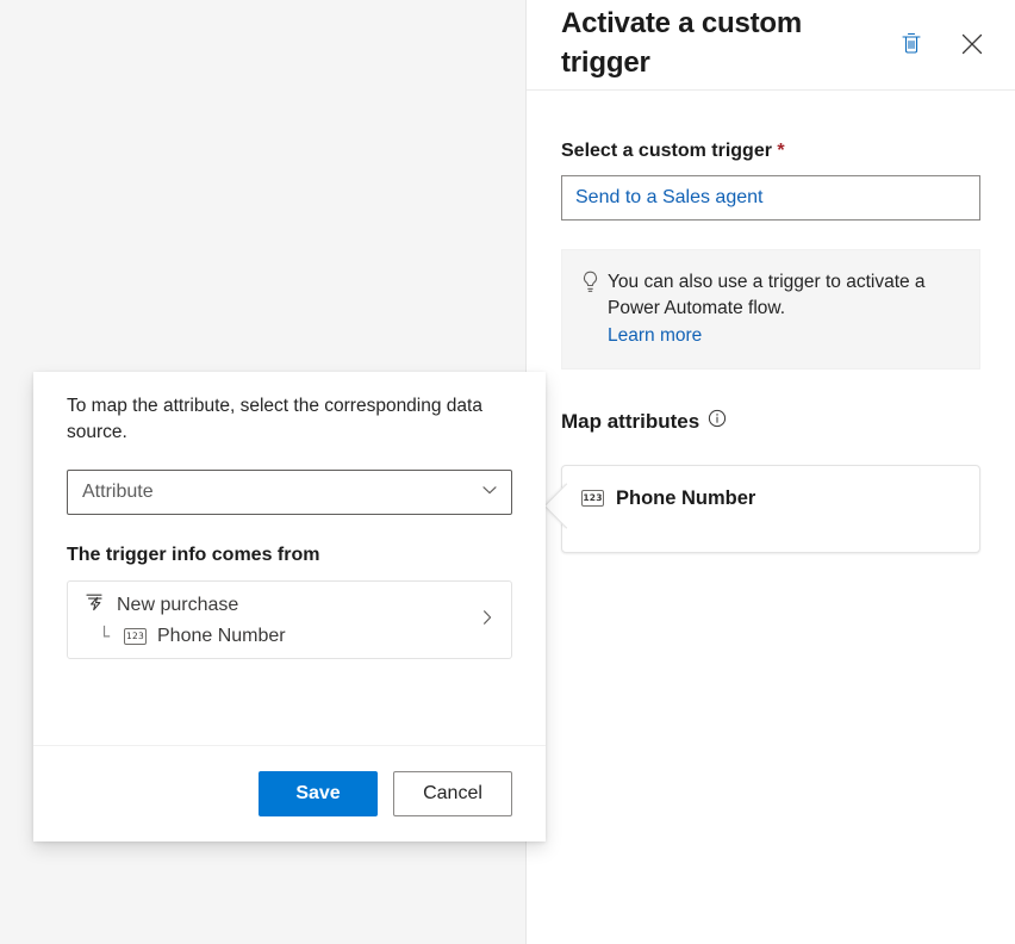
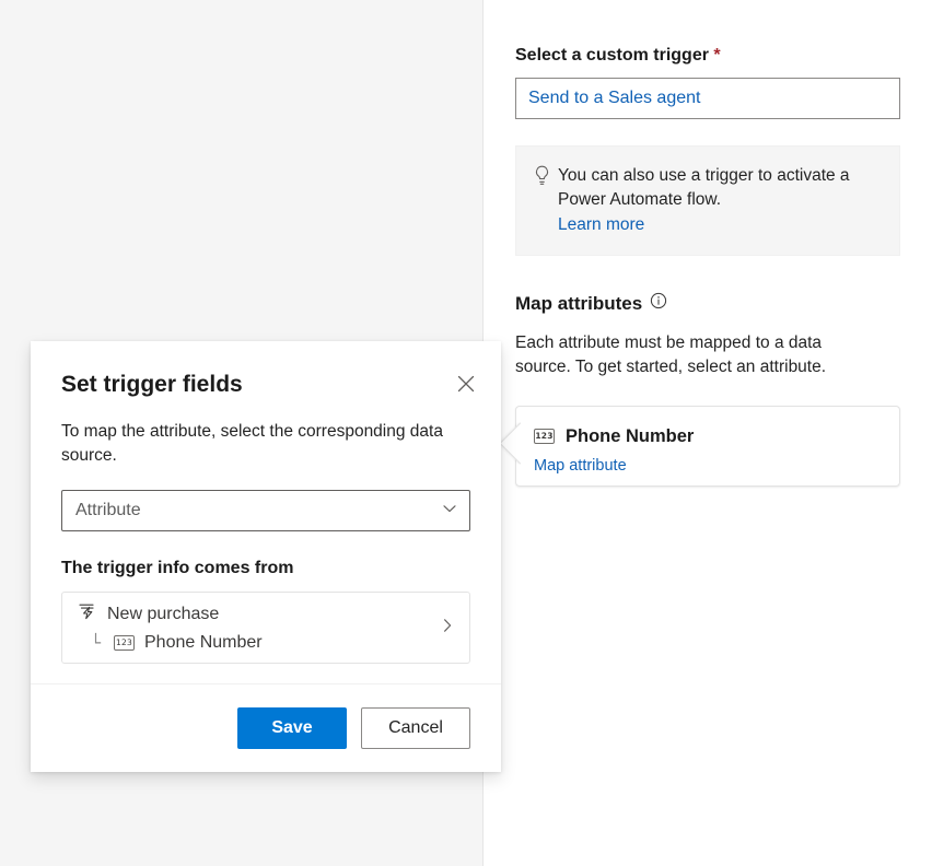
- Activate a custom trigger
  Select a custom trigger *
  Send to a Sales agent
  You can also use a trigger to activate a Power Automate flow.
  Learn more
  Map attributes
+ Each attribute must be mapped to a data source. To get started, select an attribute.
  123
  Phone Number
+ Map attribute
+ Set trigger fields
  To map the attribute, select the corresponding data source.
  Attribute
  The trigger info comes from
  New purchase
  └
  123
  Phone Number
  Save
  Cancel
